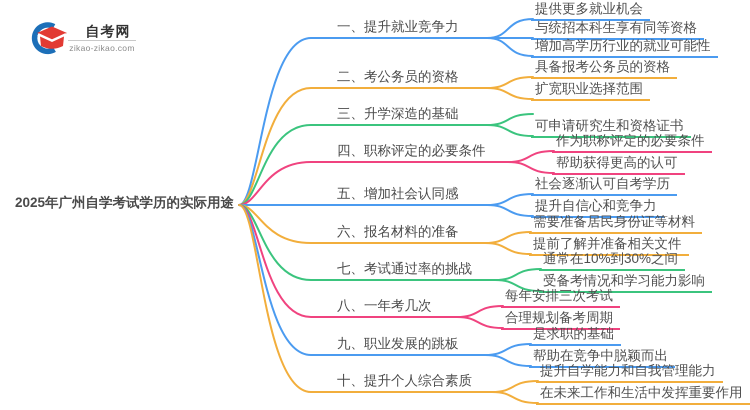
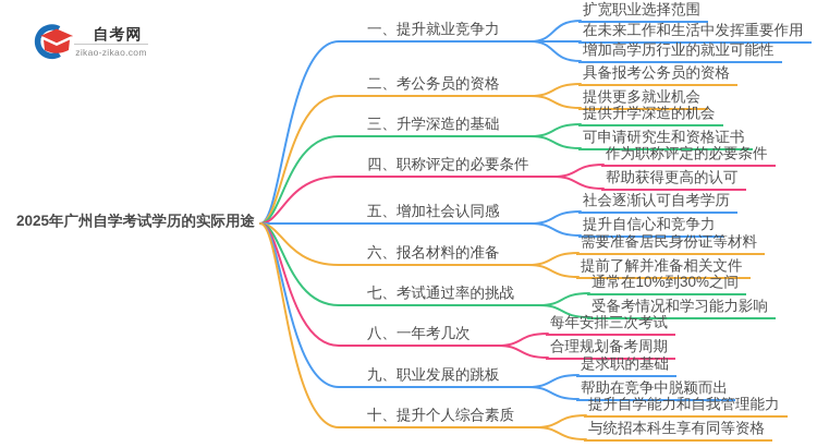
  自考网
  zikao-zikao.com
  2025年广州自学考试学历的实际用途
  一、提升就业竞争力
  二、考公务员的资格
  三、升学深造的基础
  四、职称评定的必要条件
  五、增加社会认同感
  六、报名材料的准备
  七、考试通过率的挑战
  八、一年考几次
  九、职业发展的跳板
  十、提升个人综合素质
- 提供更多就业机会
+ 扩宽职业选择范围
- 与统招本科生享有同等资格
+ 在未来工作和生活中发挥重要作用
  增加高学历行业的就业可能性
  具备报考公务员的资格
- 扩宽职业选择范围
+ 提供更多就业机会
+ 提供升学深造的机会
  可申请研究生和资格证书
  作为职称评定的必要条件
  帮助获得更高的认可
  社会逐渐认可自考学历
  提升自信心和竞争力
  需要准备居民身份证等材料
  提前了解并准备相关文件
  通常在10%到30%之间
  受备考情况和学习能力影响
  每年安排三次考试
  合理规划备考周期
  是求职的基础
  帮助在竞争中脱颖而出
  提升自学能力和自我管理能力
- 在未来工作和生活中发挥重要作用
+ 与统招本科生享有同等资格
